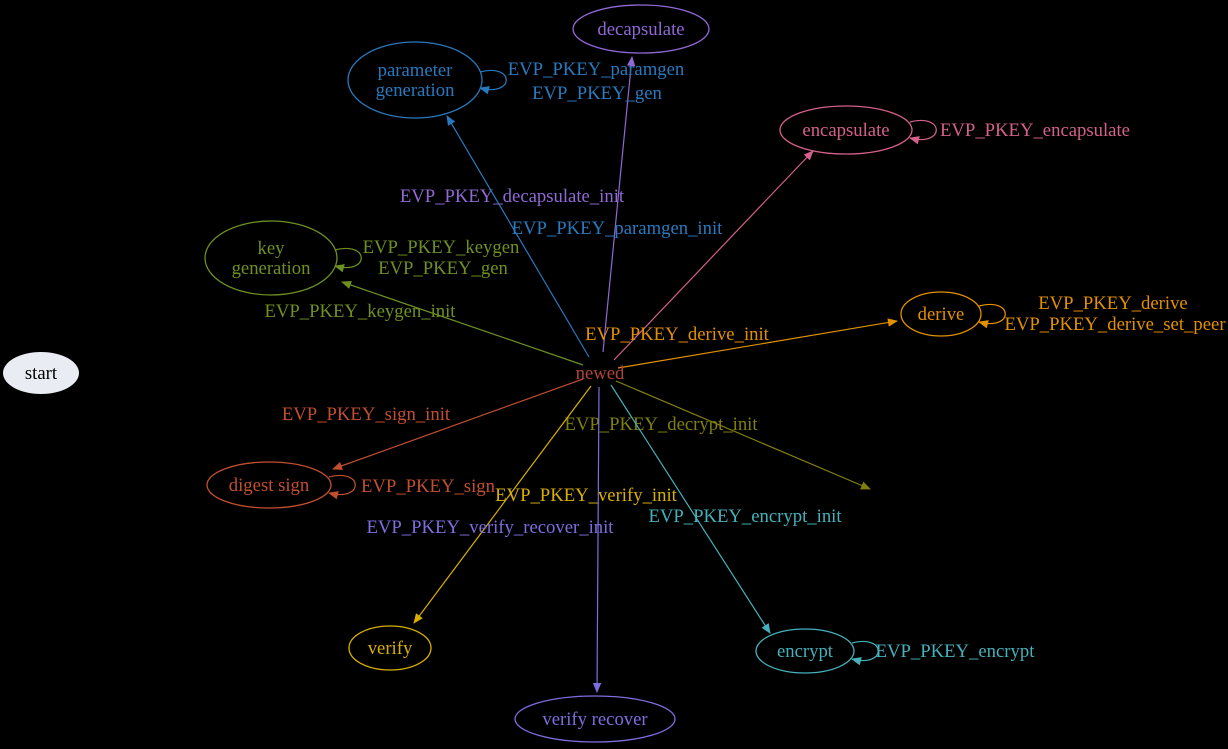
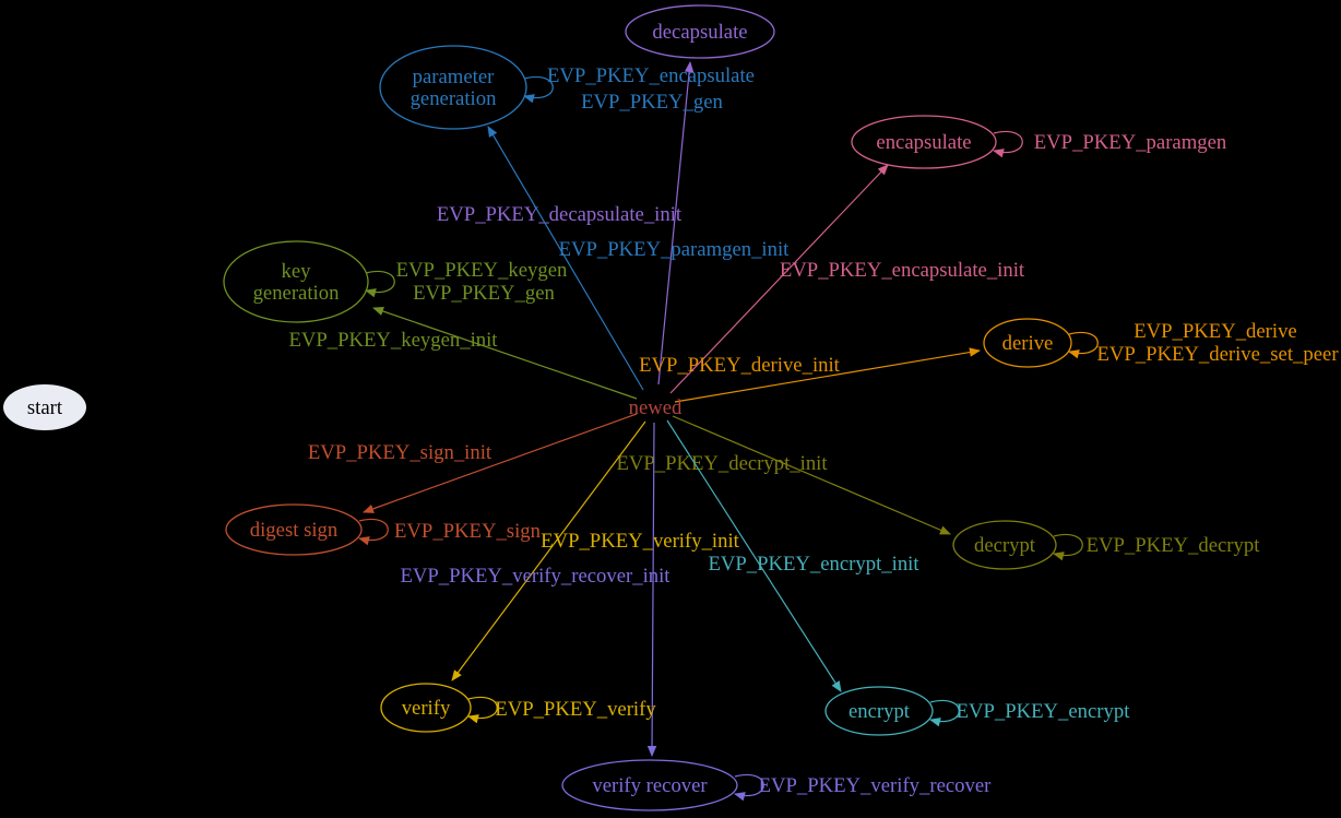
  EVP_PKEY_decapsulate_init
  EVP_PKEY_paramgen_init
+ EVP_PKEY_encapsulate_init
  EVP_PKEY_keygen_init
  EVP_PKEY_derive_init
  EVP_PKEY_sign_init
  EVP_PKEY_decrypt_init
  EVP_PKEY_verify_init
  EVP_PKEY_verify_recover_init
  EVP_PKEY_encrypt_init
- EVP_PKEY_paramgen
+ EVP_PKEY_encapsulate
  EVP_PKEY_gen
- EVP_PKEY_encapsulate
+ EVP_PKEY_paramgen
  EVP_PKEY_keygen
  EVP_PKEY_gen
  EVP_PKEY_derive
  EVP_PKEY_derive_set_peer
  EVP_PKEY_sign
+ EVP_PKEY_decrypt
+ EVP_PKEY_verify
  EVP_PKEY_encrypt
+ EVP_PKEY_verify_recover
  start
  newed
  parameter
  generation
  decapsulate
  encapsulate
  key
  generation
  derive
  digest sign
+ decrypt
  verify
  encrypt
  verify recover
